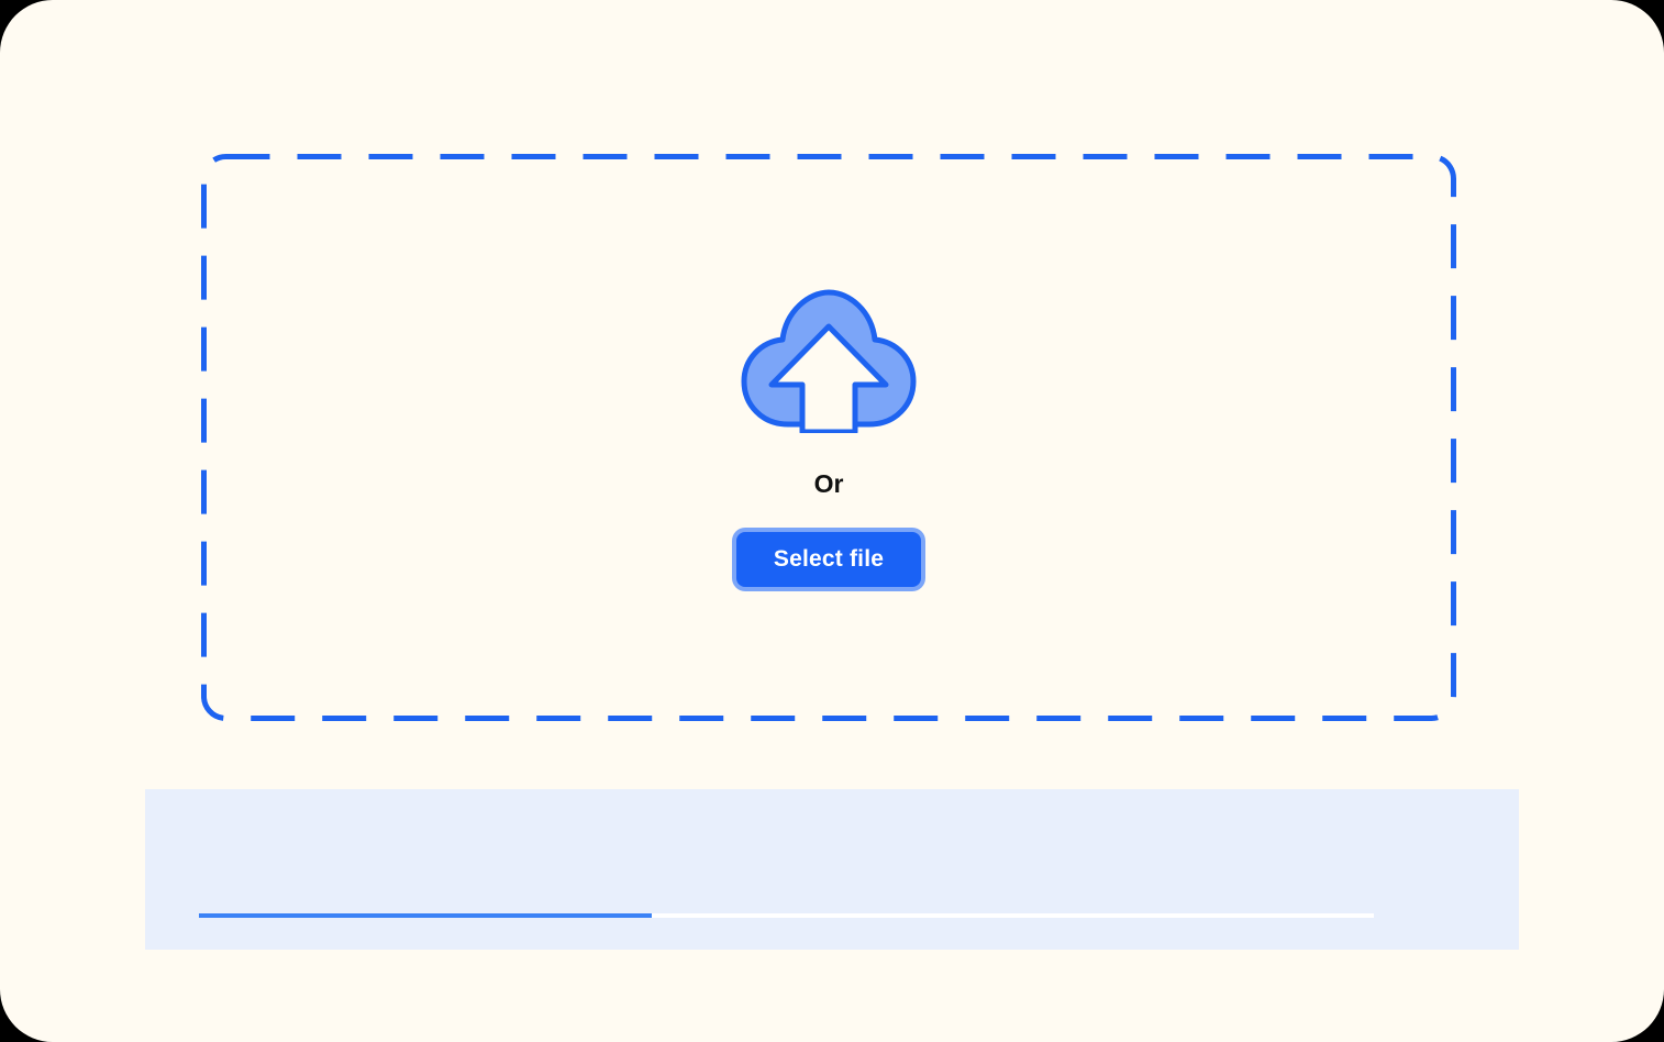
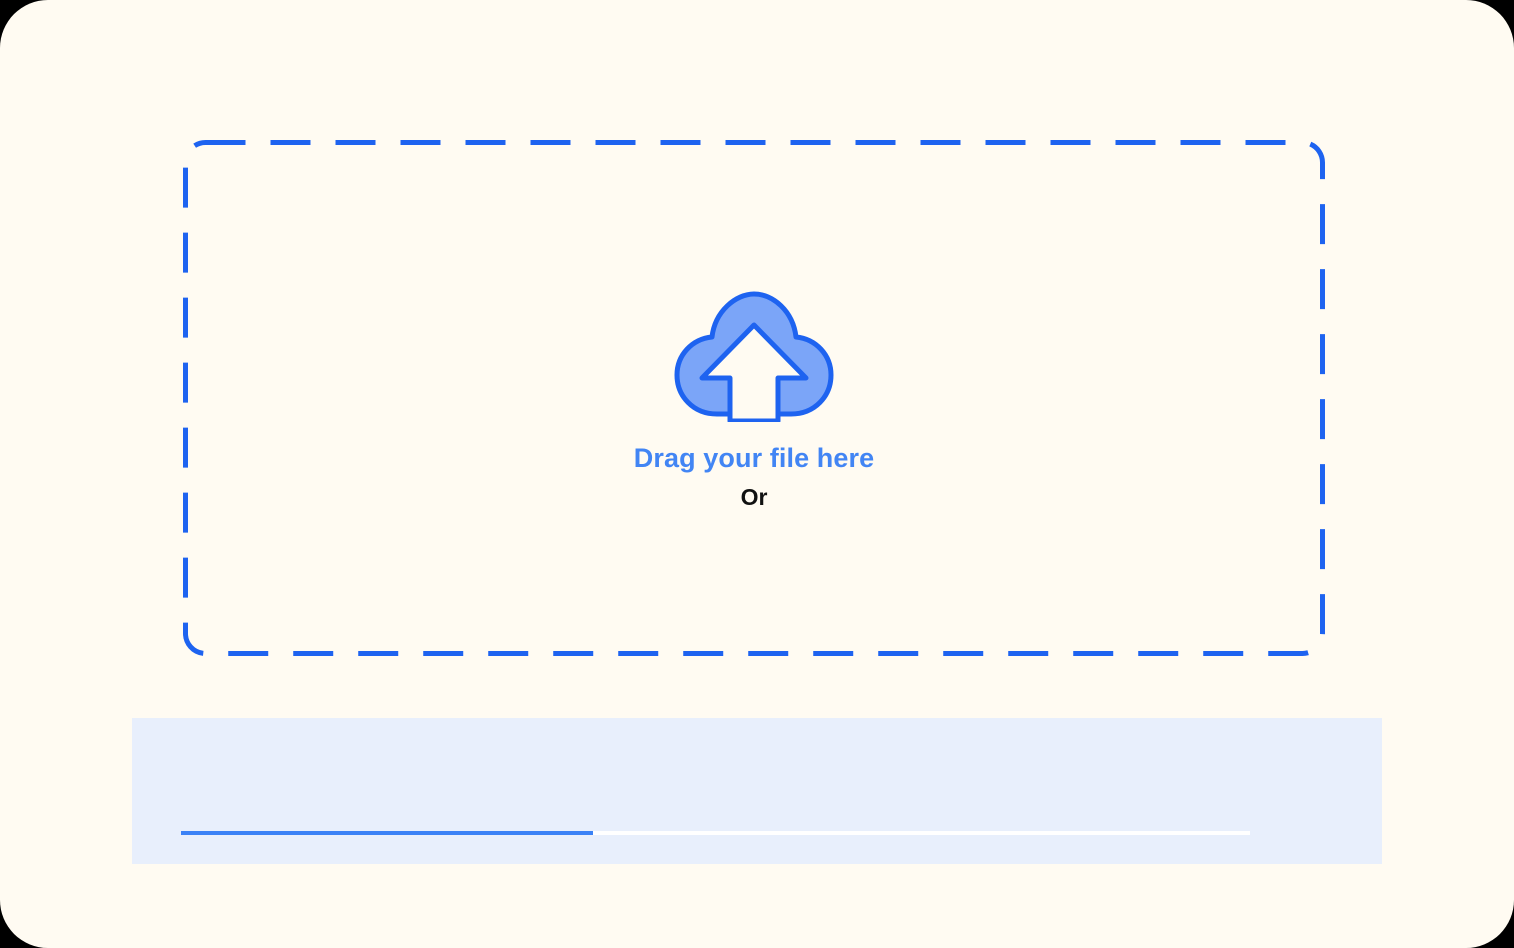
+ Drag your file here
  Or
- Select file
